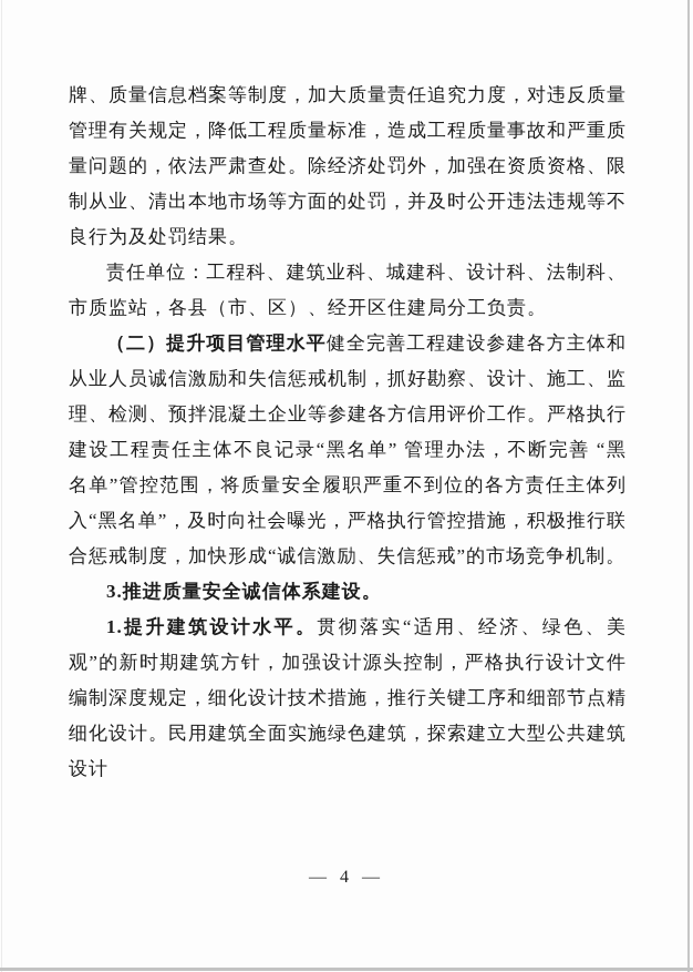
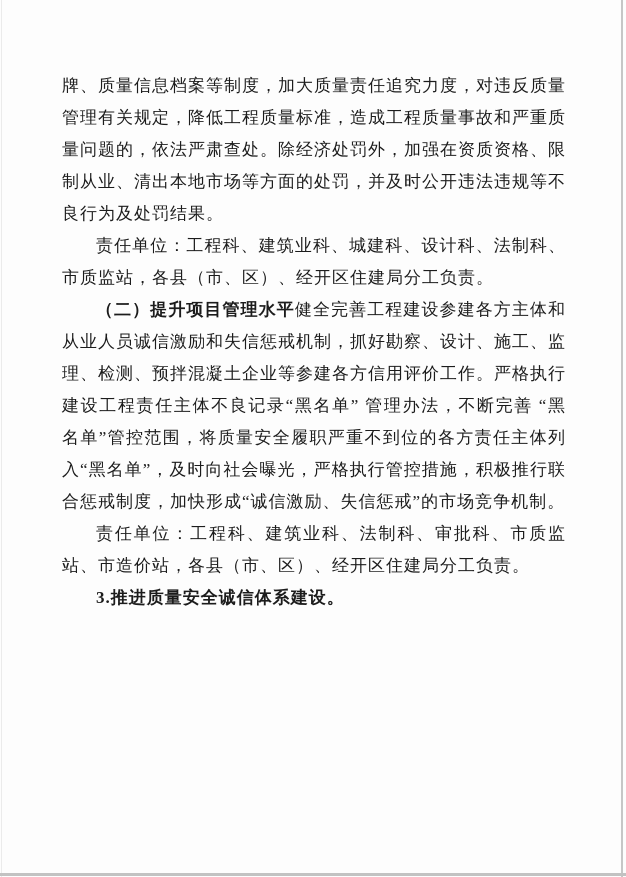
  牌、质量信息档案等制度，加大质量责任追究力度，对违反质量管理有关规定，降低工程质量标准，造成工程质量事故和严重质量问题的，依法严肃查处。除经济处罚外，加强在资质资格、限制从业、清出本地市场等方面的处罚，并及时公开违法违规等不良行为及处罚结果。
  责任单位：工程科、建筑业科、城建科、设计科、法制科、市质监站，各县（市、区）、经开区住建局分工负责。
  （二）提升项目管理水平健全完善工程建设参建各方主体和从业人员诚信激励和失信惩戒机制，抓好勘察、设计、施工、监理、检测、预拌混凝土企业等参建各方信用评价工作。严格执行建设工程责任主体不良记录“黑名单” 管理办法，不断完善 “黑名单”管控范围，将质量安全履职严重不到位的各方责任主体列入“黑名单”，及时向社会曝光，严格执行管控措施，积极推行联合惩戒制度，加快形成“诚信激励、失信惩戒”的市场竞争机制。
+ 责任单位：工程科、建筑业科、法制科、审批科、市质监站、市造价站，各县（市、区）、经开区住建局分工负责。
  3.推进质量安全诚信体系建设。
- 1.提升建筑设计水平。贯彻落实“适用、经济、绿色、美观”的新时期建筑方针，加强设计源头控制，严格执行设计文件编制深度规定，细化设计技术措施，推行关键工序和细部节点精细化设计。民用建筑全面实施绿色建筑，探索建立大型公共建筑设计
- — 4 —
